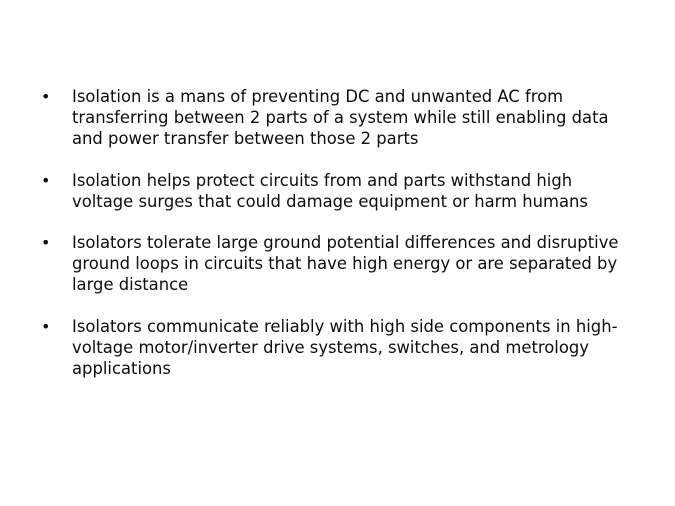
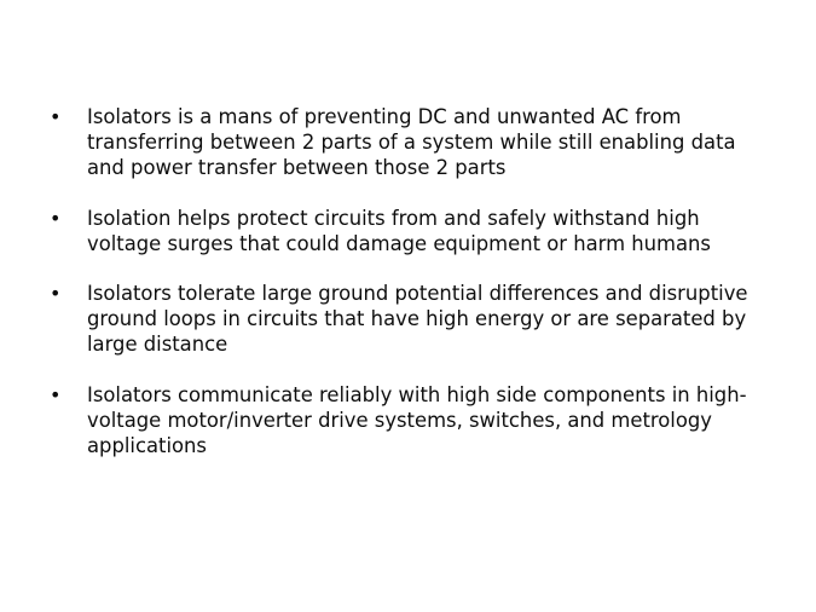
  •
- Isolation is a mans of preventing DC and unwanted AC from transferring between 2 parts of a system while still enabling data and power transfer between those 2 parts
+ Isolators is a mans of preventing DC and unwanted AC from transferring between 2 parts of a system while still enabling data and power transfer between those 2 parts
  •
- Isolation helps protect circuits from and parts withstand high voltage surges that could damage equipment or harm humans
+ Isolation helps protect circuits from and safely withstand high voltage surges that could damage equipment or harm humans
  •
  Isolators tolerate large ground potential differences and disruptive ground loops in circuits that have high energy or are separated by large distance
  •
  Isolators communicate reliably with high side components in high-voltage motor/inverter drive systems, switches, and metrology applications
